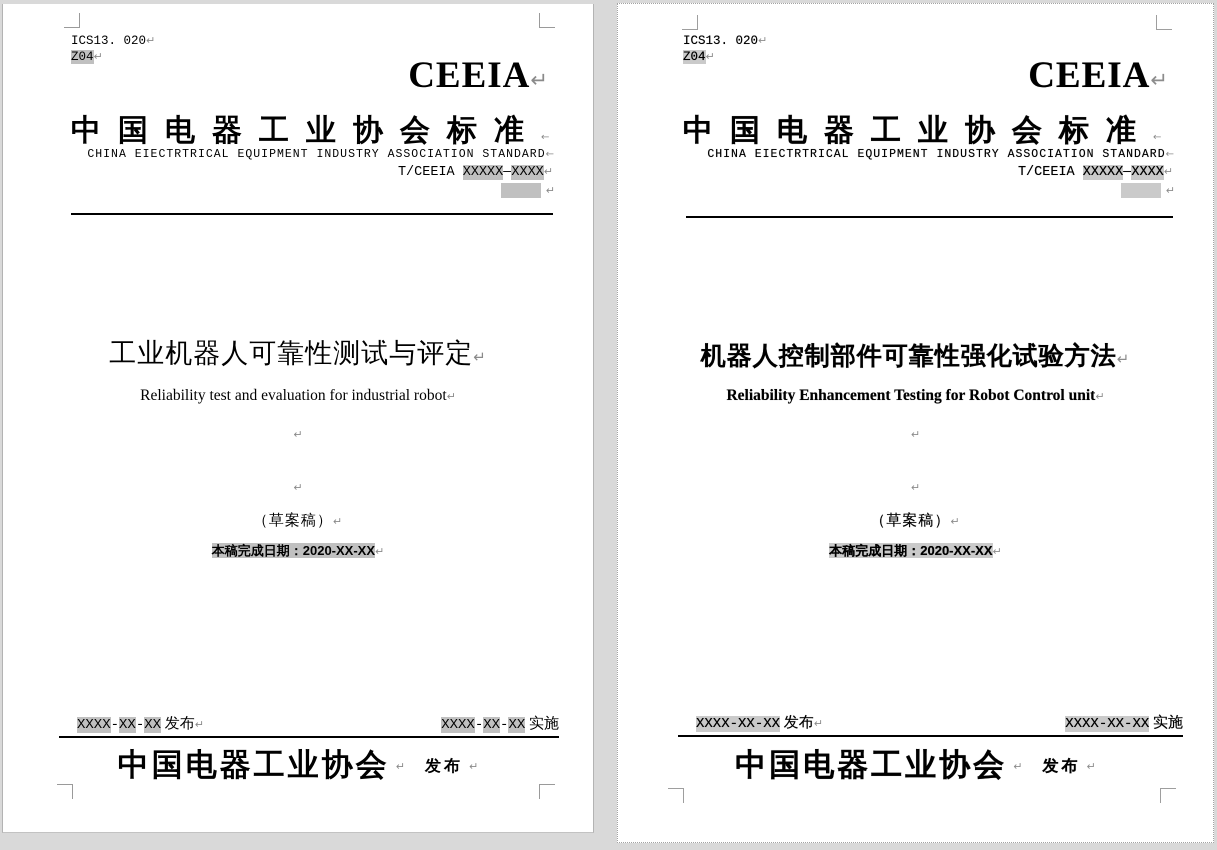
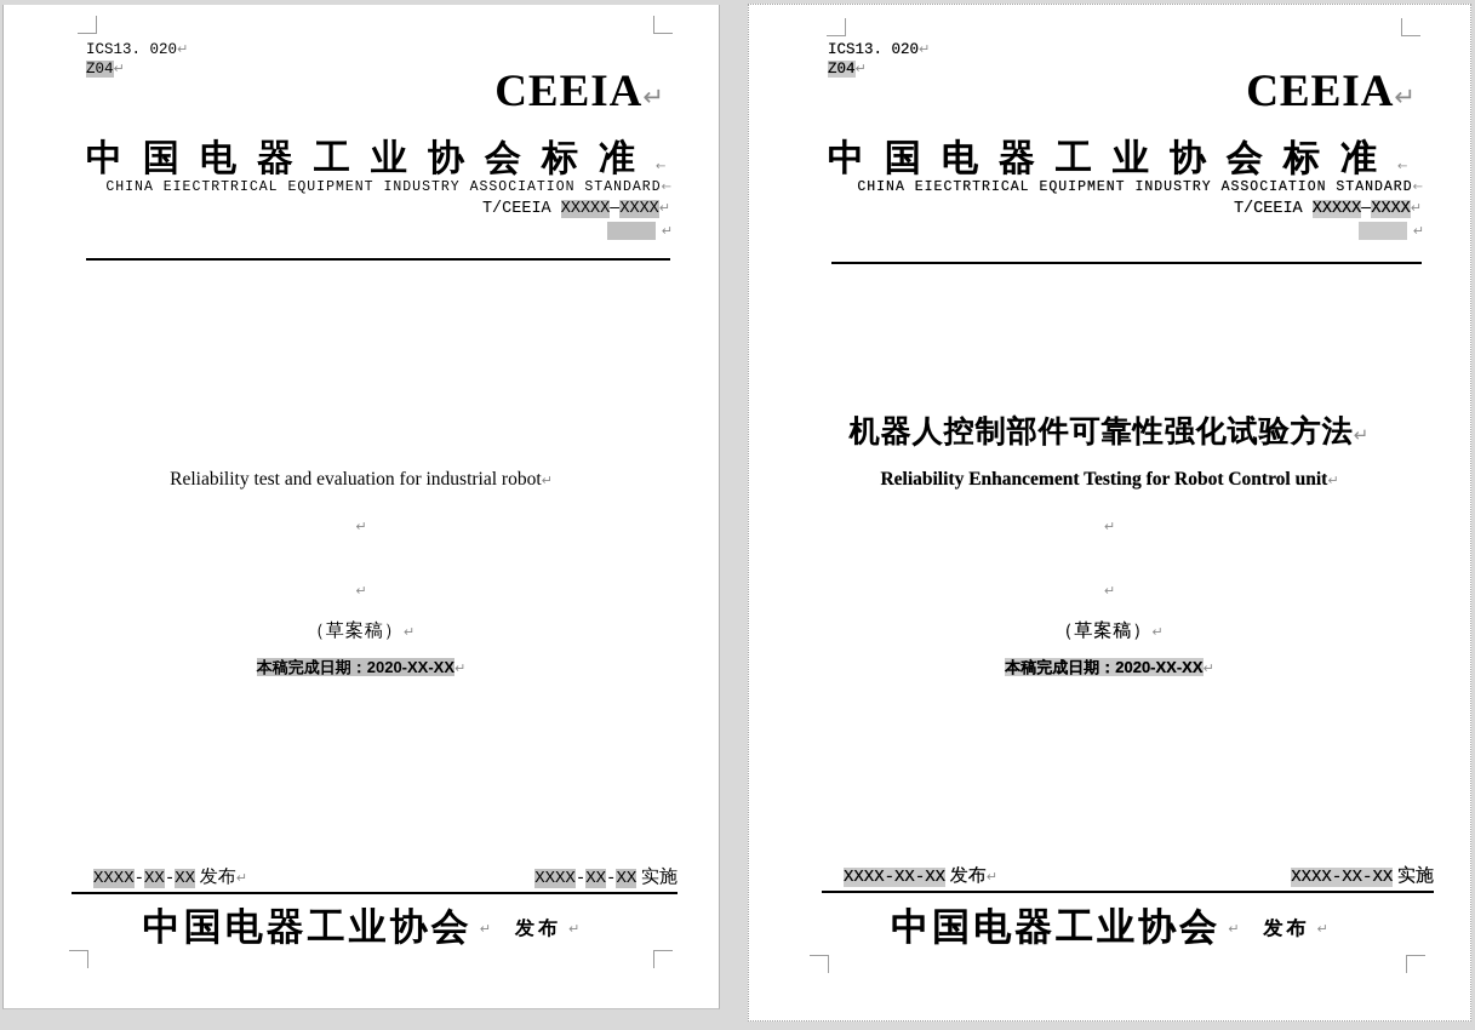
  ICS13. 020↵
  Z04↵
  CEEIA↵
  中国电器工业协会标准←
  CHINA EIECTRTRICAL EQUIPMENT INDUSTRY ASSOCIATION STANDARD←
  T/CEEIA XXXXX—XXXX↵
  ↵
- 工业机器人可靠性测试与评定↵
  Reliability test and evaluation for industrial robot↵
  ↵
  ↵
  （草案稿）↵
  本稿完成日期：2020-XX-XX↵
  XXXX-XX-XX 发布↵
  XXXX-XX-XX 实施
  中国电器工业协会
  ↵
  发布
  ↵
  ICS13. 020↵
  Z04↵
  CEEIA↵
  中国电器工业协会标准←
  CHINA EIECTRTRICAL EQUIPMENT INDUSTRY ASSOCIATION STANDARD←
  T/CEEIA XXXXX—XXXX↵
  ↵
  机器人控制部件可靠性强化试验方法↵
  Reliability Enhancement Testing for Robot Control unit↵
  ↵
  ↵
  （草案稿）↵
  本稿完成日期：2020-XX-XX↵
  XXXX-XX-XX 发布↵
  XXXX-XX-XX 实施
  中国电器工业协会
  ↵
  发布
  ↵
